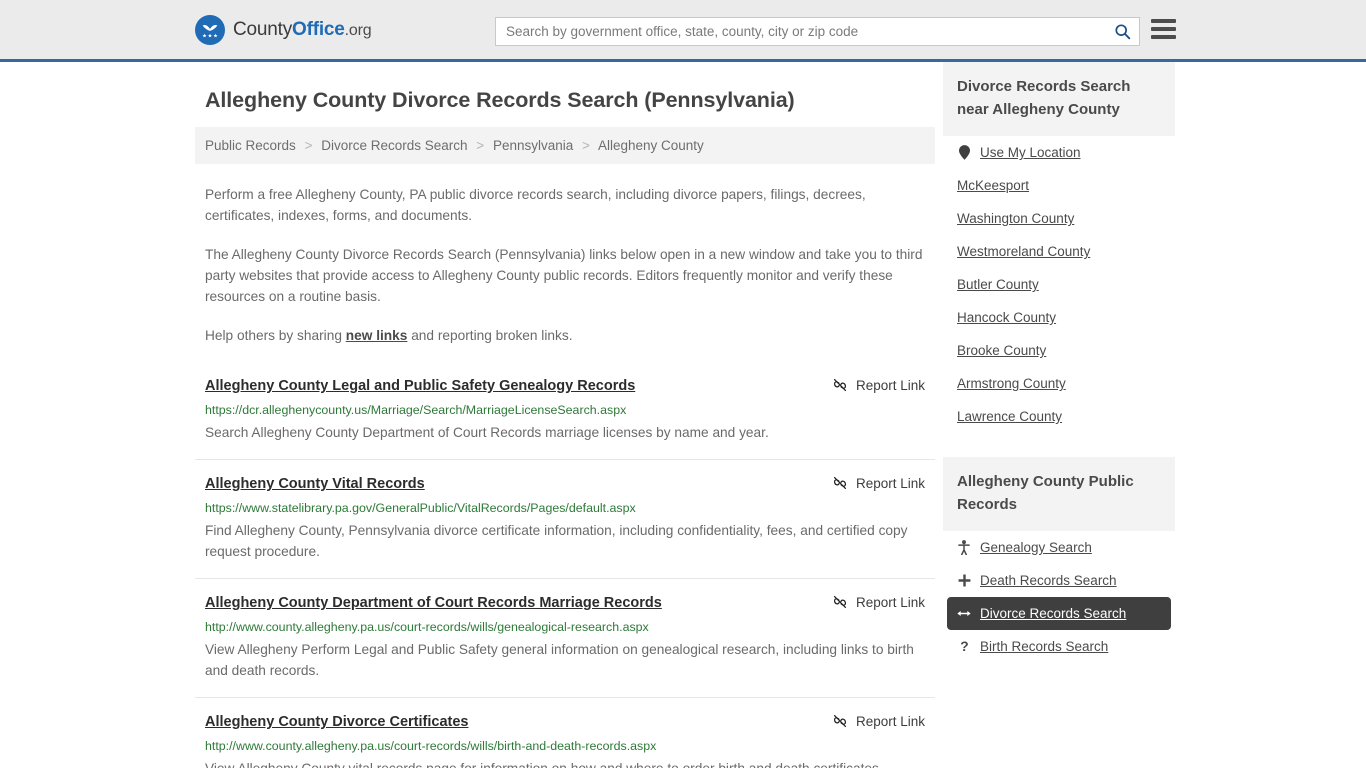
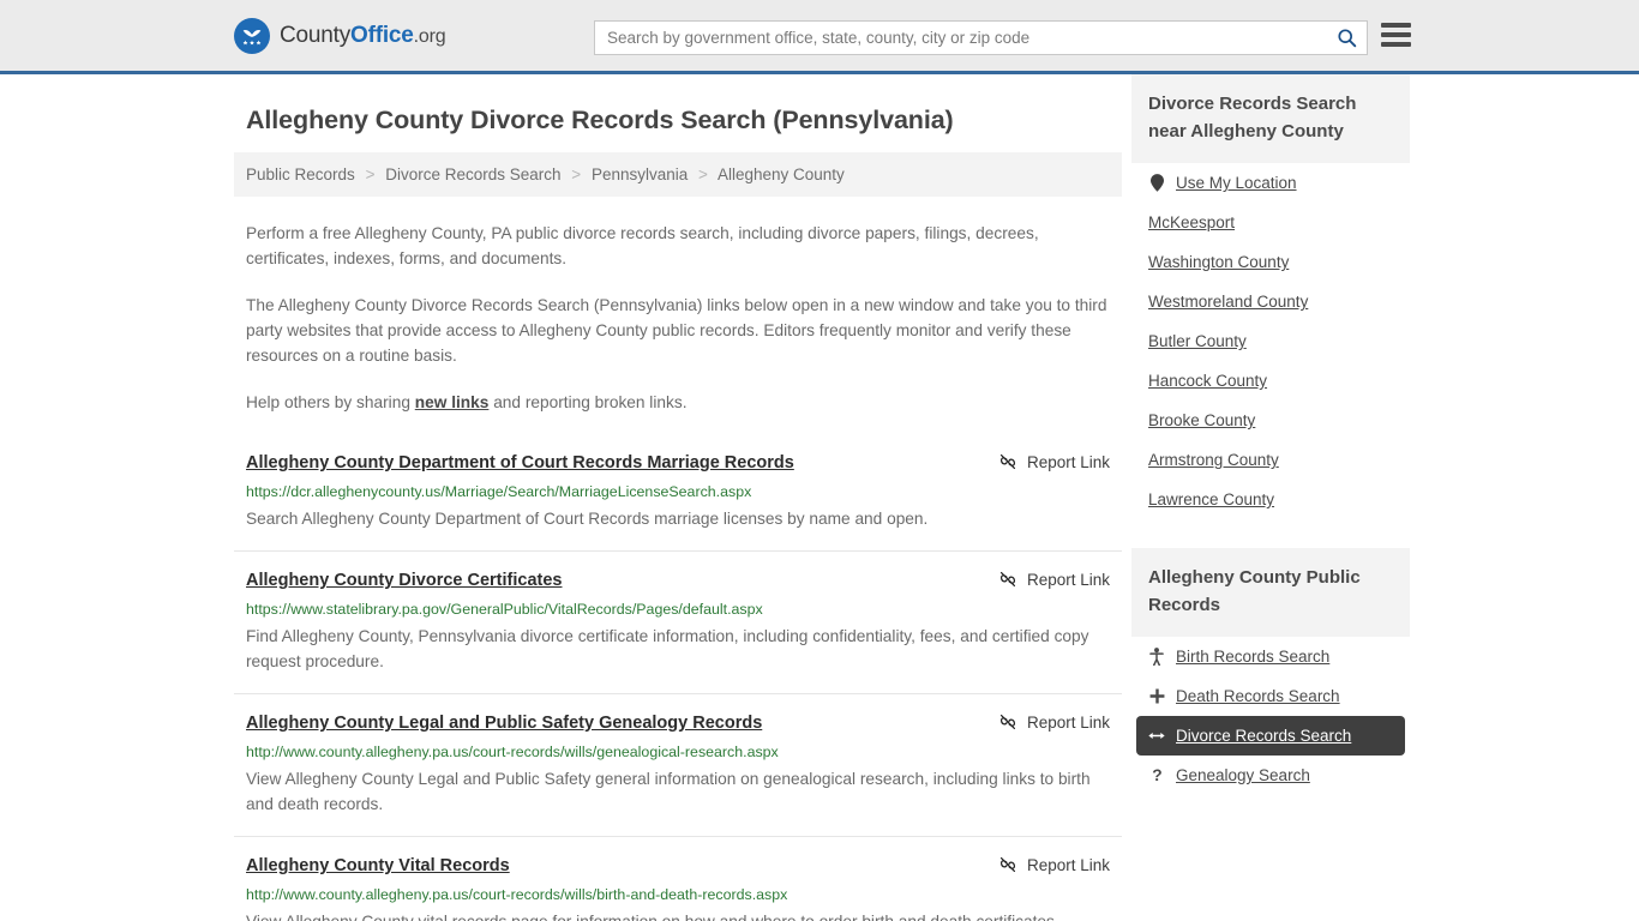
  CountyOffice.org
  Search by government office, state, county, city or zip code
  Allegheny County Divorce Records Search (Pennsylvania)
  Public Records > Divorce Records Search > Pennsylvania > Allegheny County
  Perform a free Allegheny County, PA public divorce records search, including divorce papers, filings, decrees, certificates, indexes, forms, and documents.
  The Allegheny County Divorce Records Search (Pennsylvania) links below open in a new window and take you to third party websites that provide access to Allegheny County public records. Editors frequently monitor and verify these resources on a routine basis.
  Help others by sharing new links and reporting broken links.
- Allegheny County Legal and Public Safety Genealogy Records
+ Allegheny County Department of Court Records Marriage Records
  Report Link
  https://dcr.alleghenycounty.us/Marriage/Search/MarriageLicenseSearch.aspx
- Search Allegheny County Department of Court Records marriage licenses by name and year.
+ Search Allegheny County Department of Court Records marriage licenses by name and open.
- Allegheny County Vital Records
+ Allegheny County Divorce Certificates
  Report Link
  https://www.statelibrary.pa.gov/GeneralPublic/VitalRecords/Pages/default.aspx
  Find Allegheny County, Pennsylvania divorce certificate information, including confidentiality, fees, and certified copy request procedure.
- Allegheny County Department of Court Records Marriage Records
+ Allegheny County Legal and Public Safety Genealogy Records
  Report Link
  http://www.county.allegheny.pa.us/court-records/wills/genealogical-research.aspx
- View Allegheny Perform Legal and Public Safety general information on genealogical research, including links to birth and death records.
+ View Allegheny County Legal and Public Safety general information on genealogical research, including links to birth and death records.
- Allegheny County Divorce Certificates
+ Allegheny County Vital Records
  Report Link
  http://www.county.allegheny.pa.us/court-records/wills/birth-and-death-records.aspx
  Divorce Records Search near Allegheny County
  Use My Location
  McKeesport
  Washington County
  Westmoreland County
  Butler County
  Hancock County
  Brooke County
  Armstrong County
  Lawrence County
  Allegheny County Public Records
- Genealogy Search
+ Birth Records Search
  Death Records Search
  Divorce Records Search
  ?
- Birth Records Search
+ Genealogy Search
